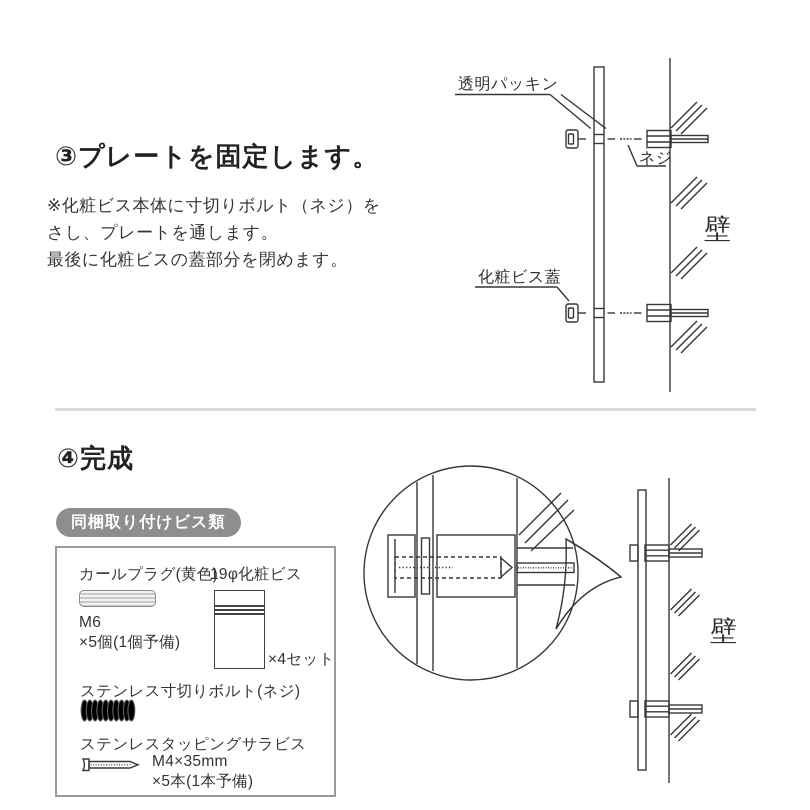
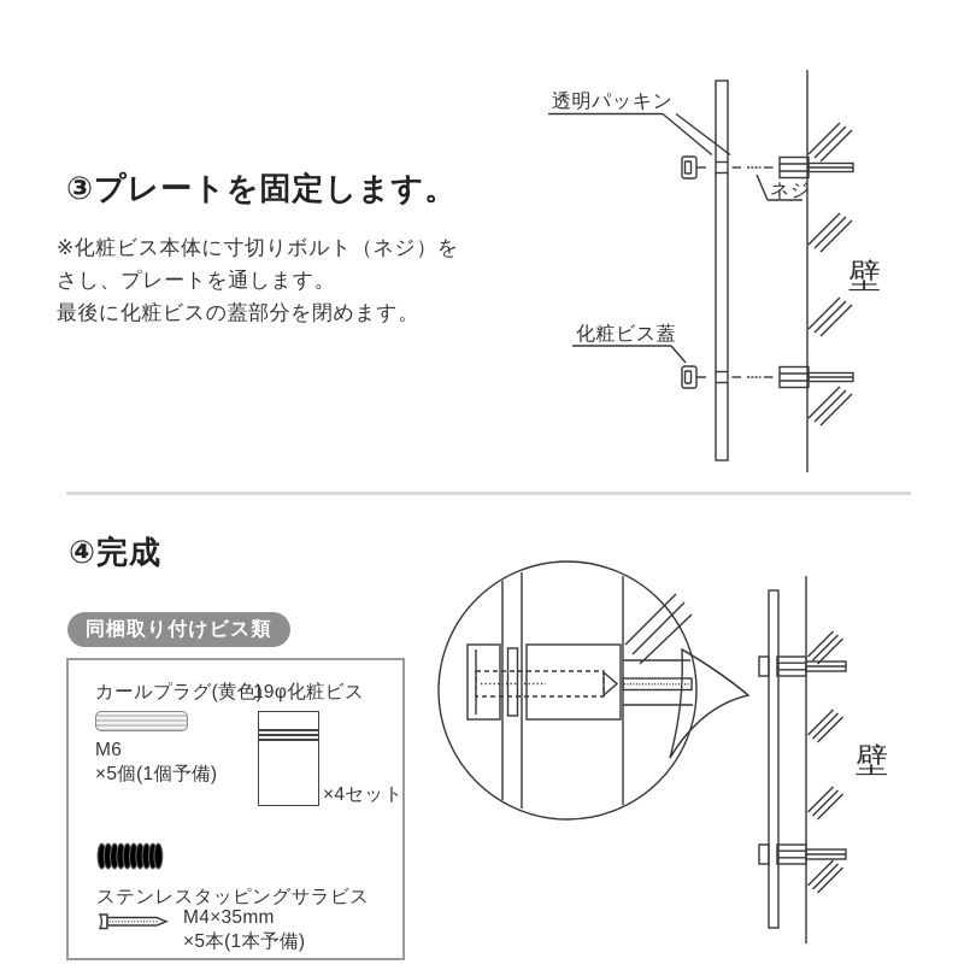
  ③プレートを固定します。
  ※化粧ビス本体に寸切りボルト（ネジ）を
  さし、プレートを通します。
  最後に化粧ビスの蓋部分を閉めます。
  透明パッキン
  ネジ
  化粧ビス蓋
  壁
  ④完成
  同梱取り付けビス類
  カールプラグ(黄色)
  M6
  ×5個(1個予備)
  19φ化粧ビス
  ×4セット
- ステンレス寸切りボルト(ネジ)
  ステンレスタッピングサラビス
  M4×35mm
  ×5本(1本予備)
  壁
